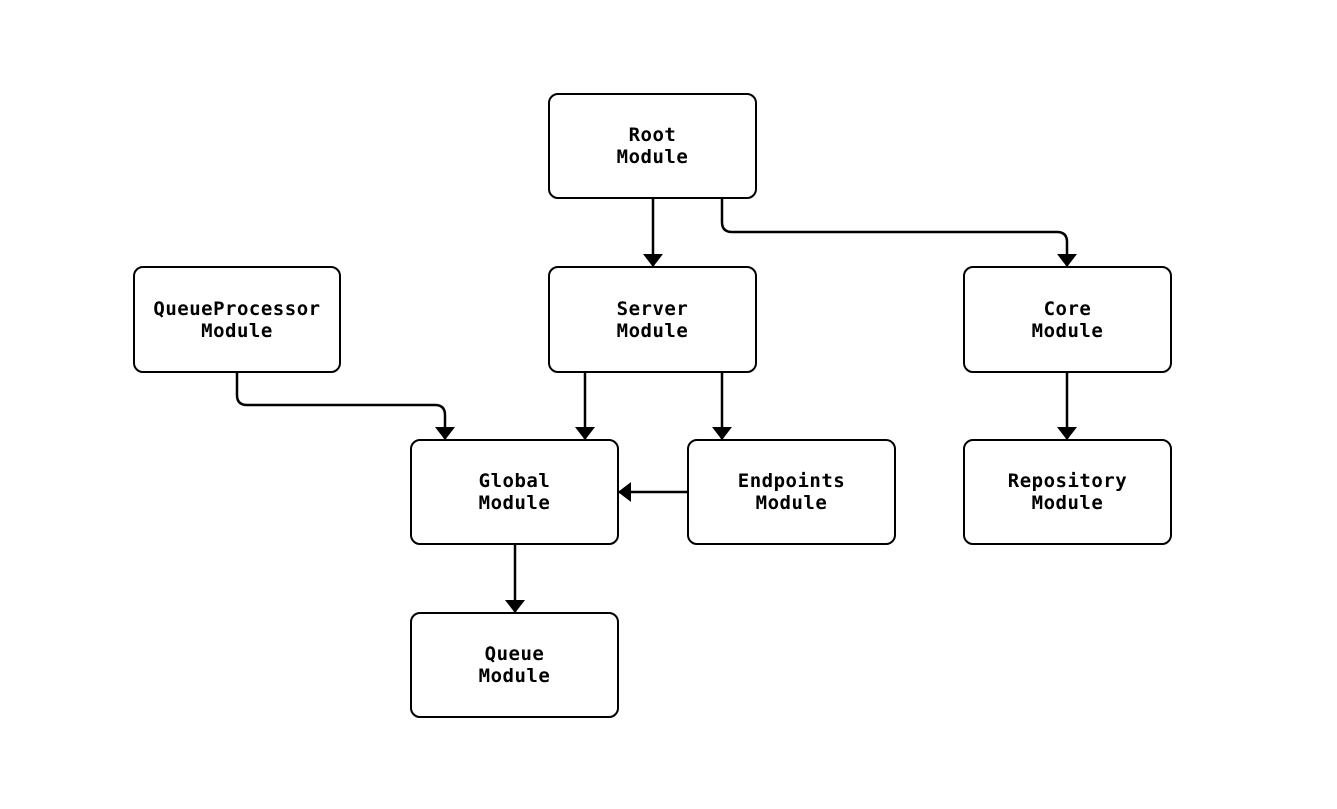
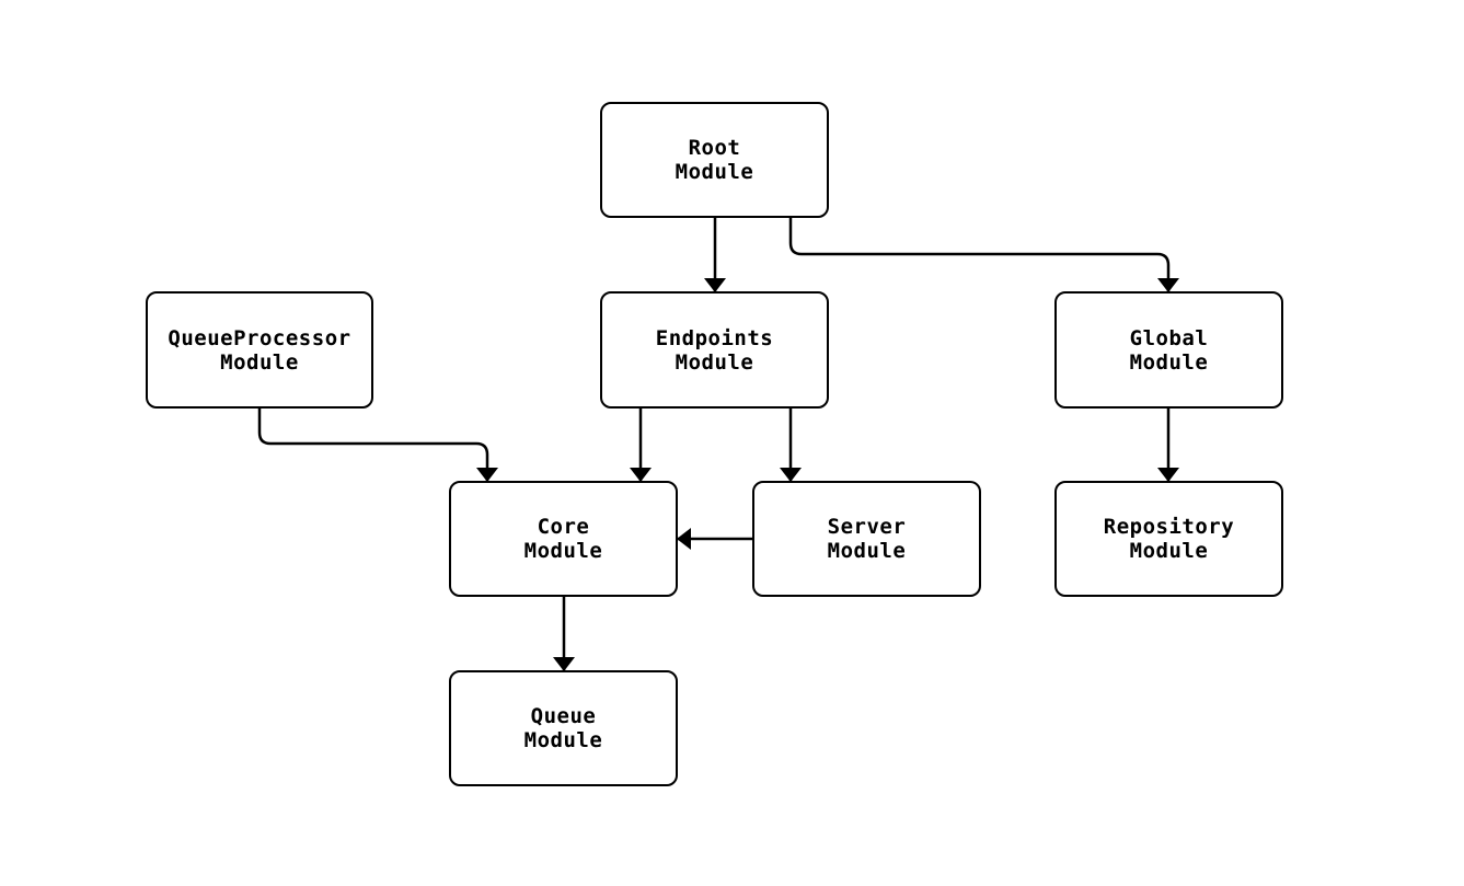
  Root
  Module
  QueueProcessor
  Module
- Server
+ Endpoints
  Module
- Core
+ Global
  Module
- Global
+ Core
  Module
- Endpoints
+ Server
  Module
  Repository
  Module
  Queue
  Module
